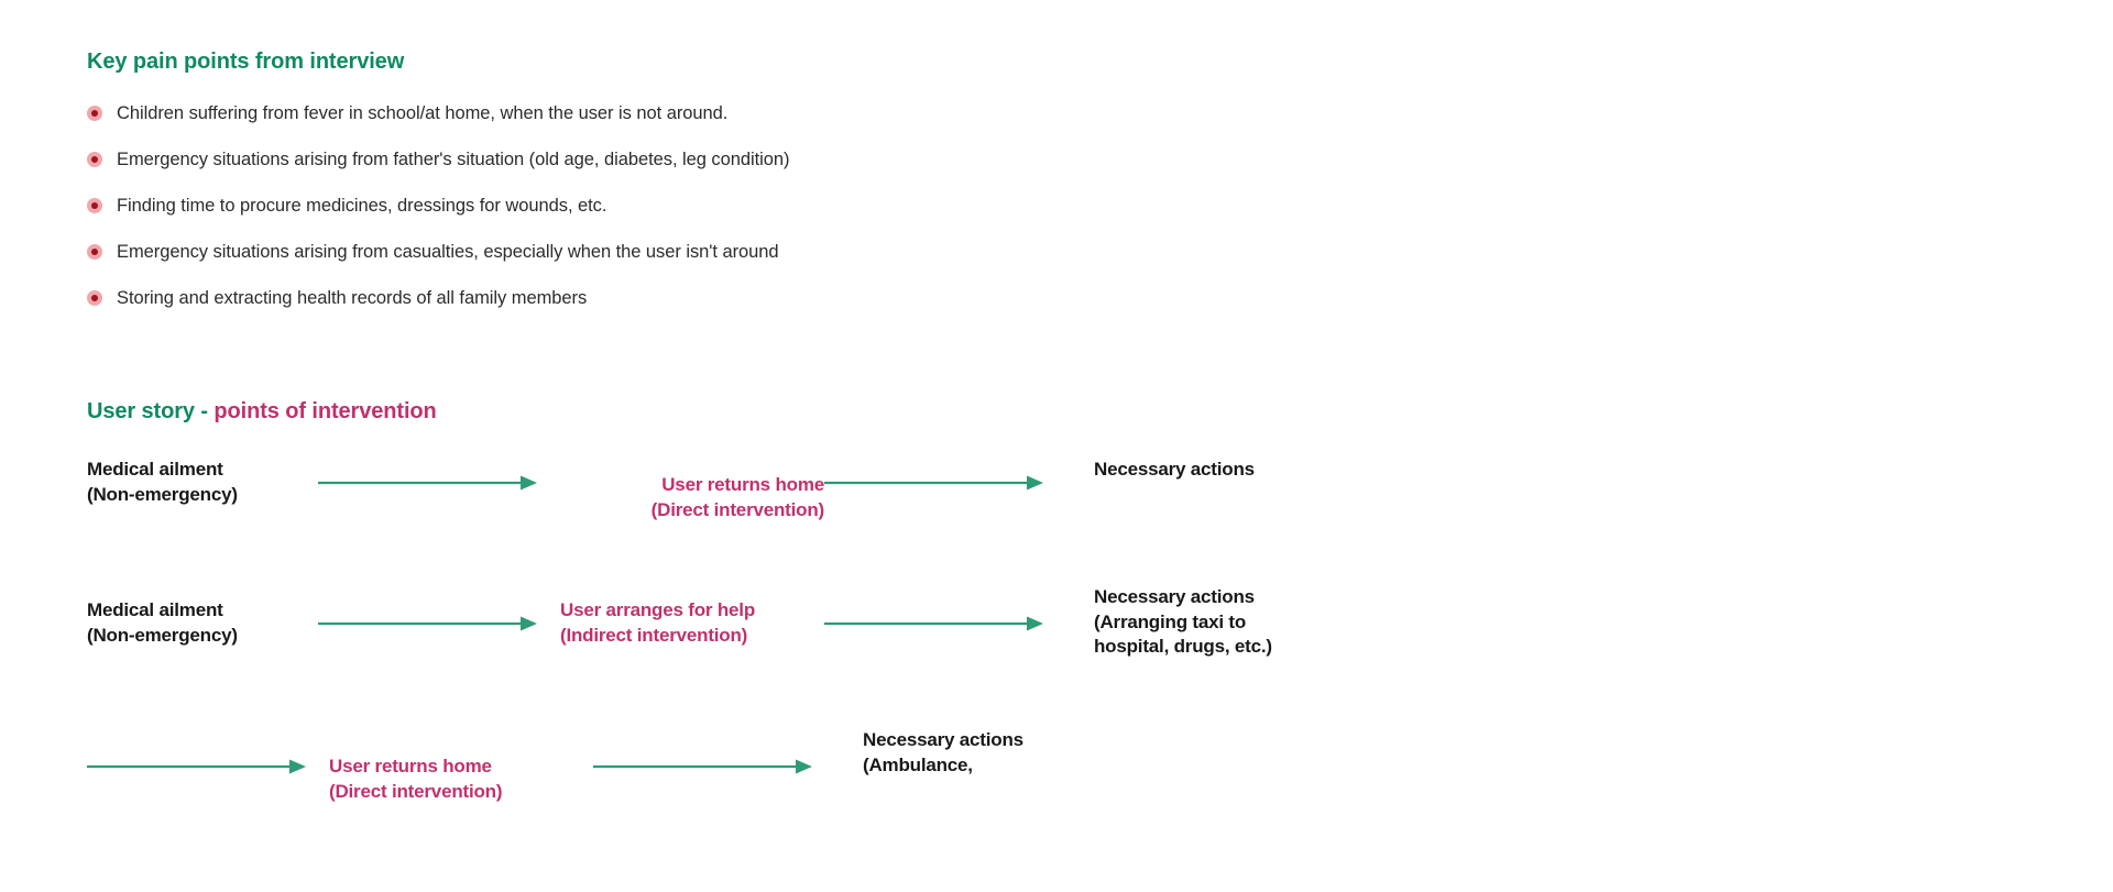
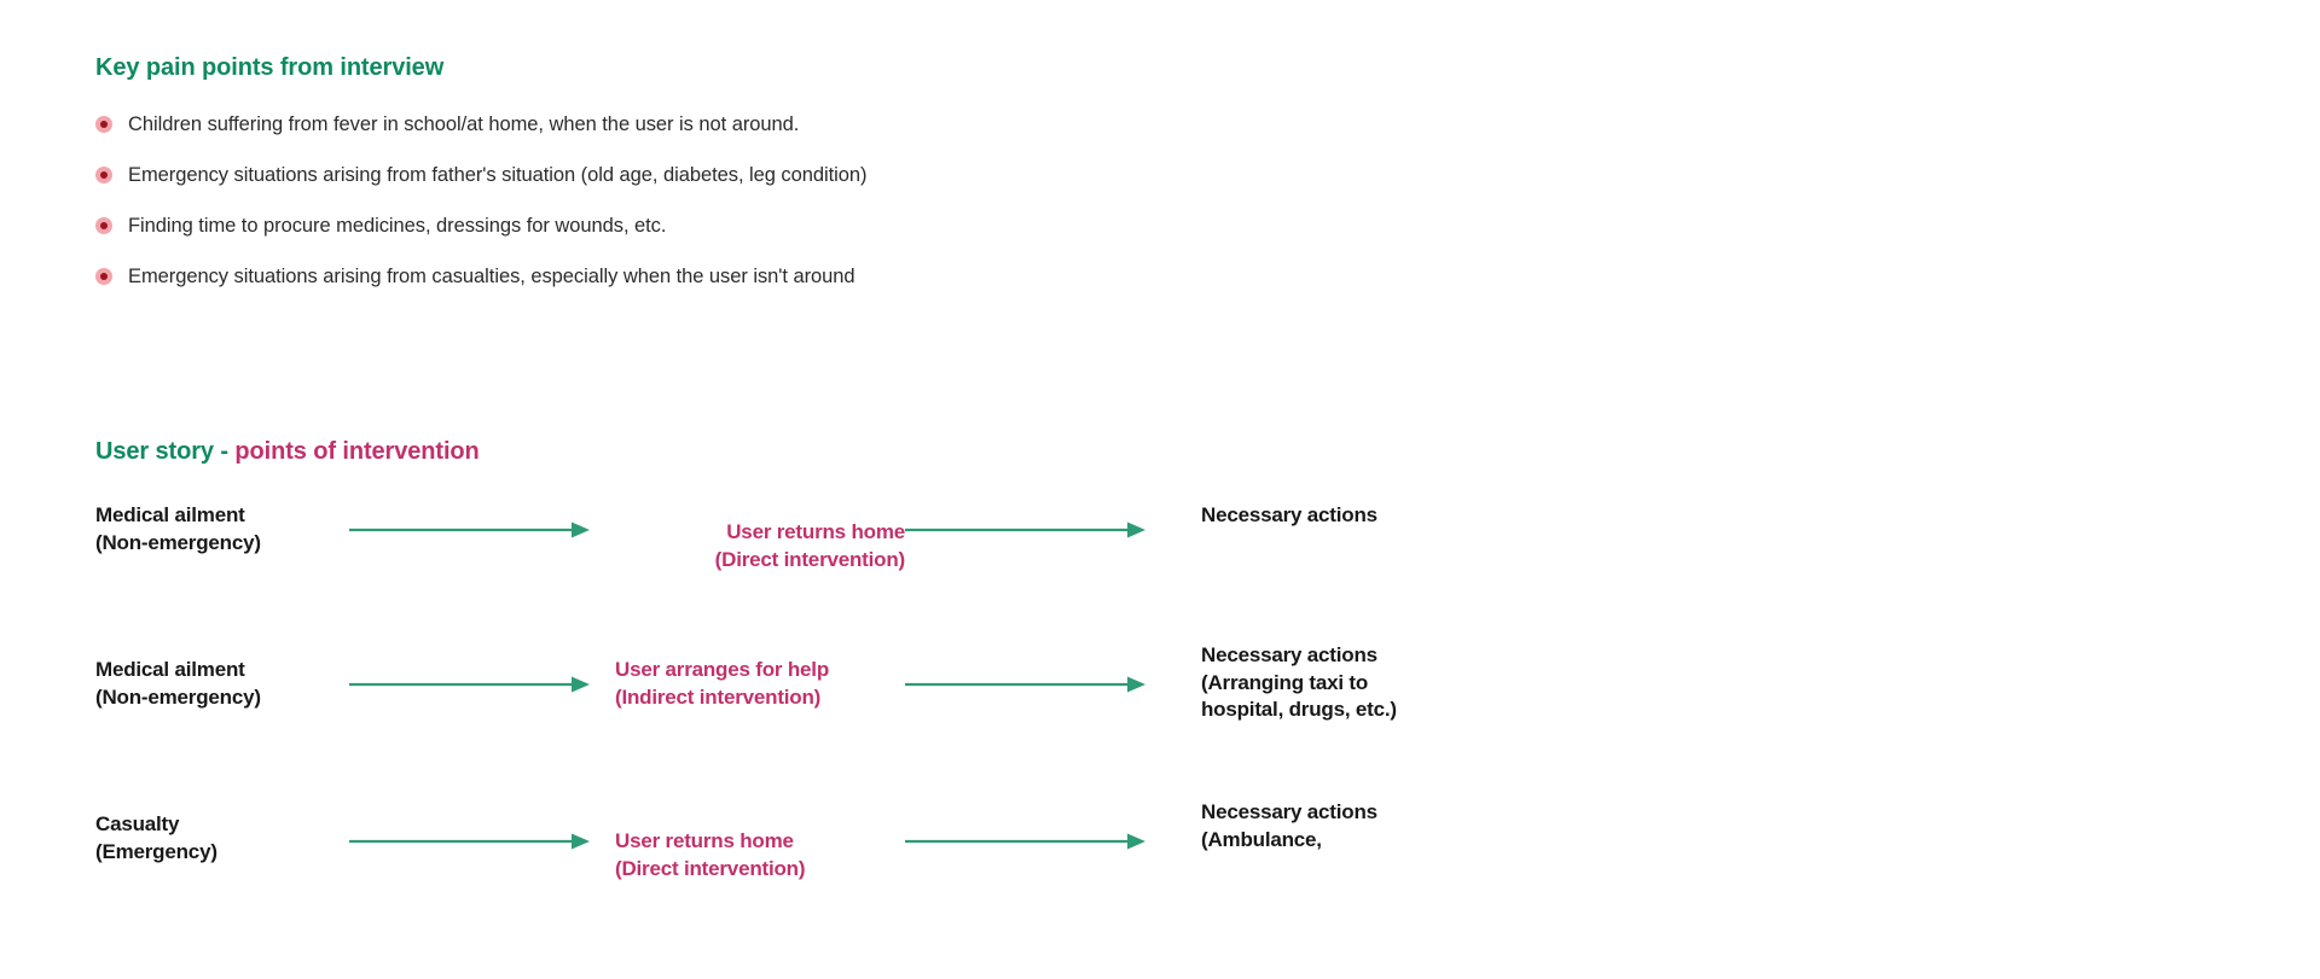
  Key pain points from interview
  Children suffering from fever in school/at home, when the user is not around.
  Emergency situations arising from father's situation (old age, diabetes, leg condition)
  Finding time to procure medicines, dressings for wounds, etc.
  Emergency situations arising from casualties, especially when the user isn't around
- Storing and extracting health records of all family members
  User story - points of intervention
  Medical ailment
  (Non-emergency)
  User returns home
  (Direct intervention)
  Necessary actions
  Medical ailment
  (Non-emergency)
  User arranges for help
  (Indirect intervention)
  Necessary actions
  (Arranging taxi to
  hospital, drugs, etc.)
+ Casualty
+ (Emergency)
  User returns home
  (Direct intervention)
  Necessary actions
  (Ambulance,
